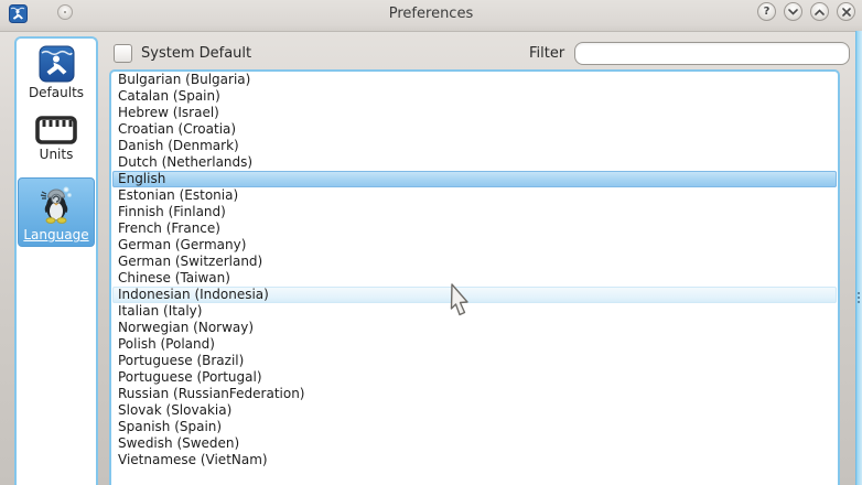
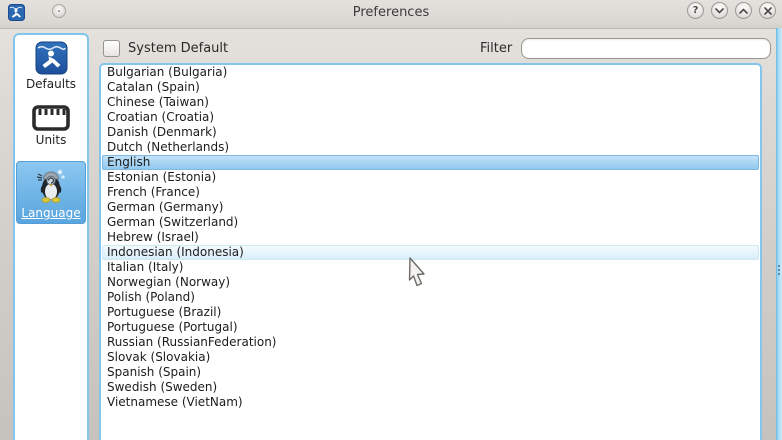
  Preferences
  ?
  Defaults
  Units
  Language
  System Default
  Filter
  Bulgarian (Bulgaria)
  Catalan (Spain)
- Hebrew (Israel)
+ Chinese (Taiwan)
  Croatian (Croatia)
  Danish (Denmark)
  Dutch (Netherlands)
  English
  Estonian (Estonia)
- Finnish (Finland)
  French (France)
  German (Germany)
  German (Switzerland)
- Chinese (Taiwan)
+ Hebrew (Israel)
  Indonesian (Indonesia)
  Italian (Italy)
  Norwegian (Norway)
  Polish (Poland)
  Portuguese (Brazil)
  Portuguese (Portugal)
  Russian (RussianFederation)
  Slovak (Slovakia)
  Spanish (Spain)
  Swedish (Sweden)
  Vietnamese (VietNam)
